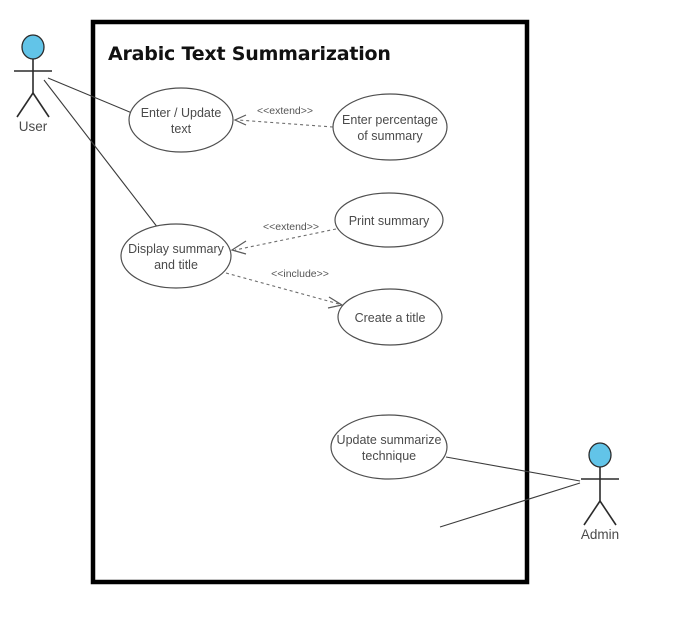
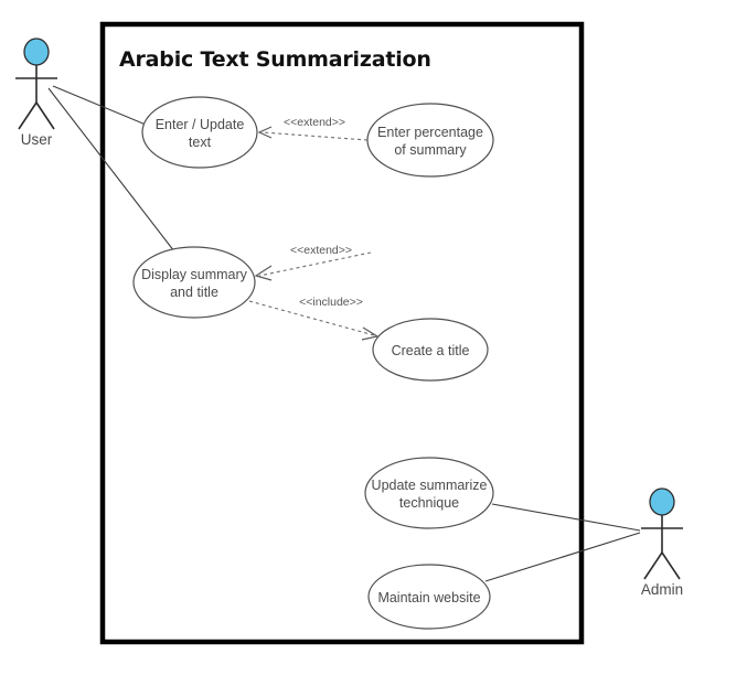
  Arabic Text Summarization
  User
  Admin
  <<extend>>
  <<extend>>
  <<include>>
  Enter / Update
  text
  Enter percentage
  of summary
  Display summary
  and title
- Print summary
  Create a title
  Update summarize
  technique
+ Maintain website
